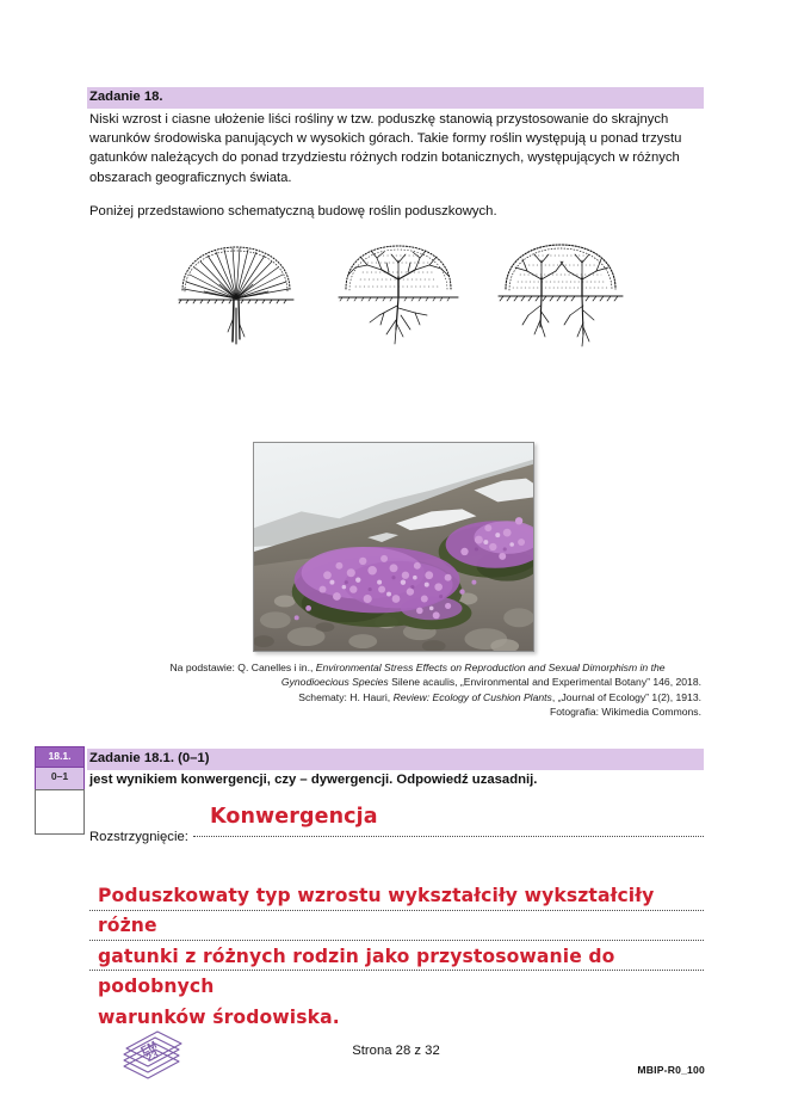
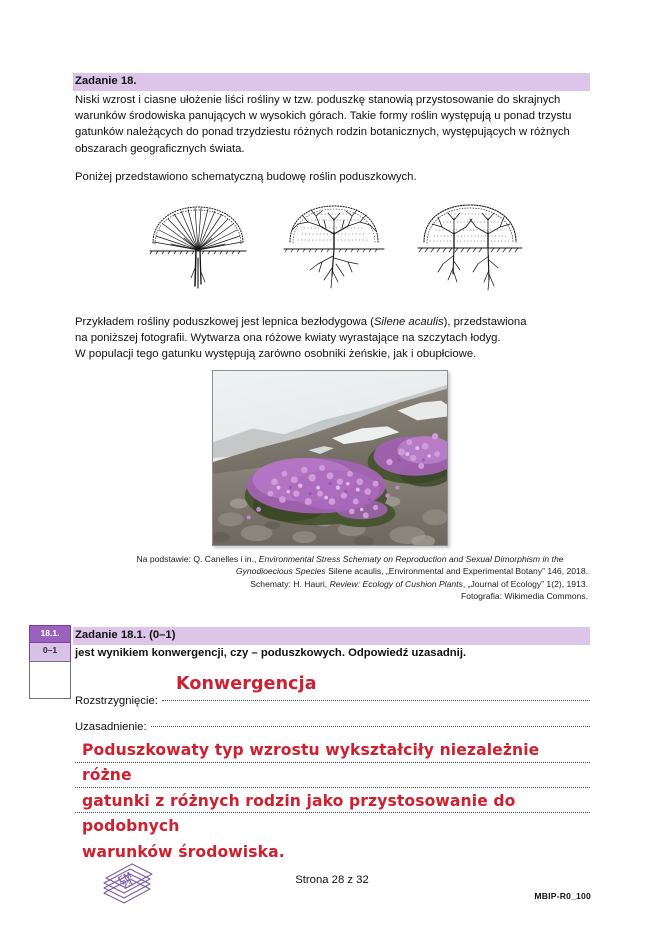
  Zadanie 18.
  Niski wzrost i ciasne ułożenie liści rośliny w tzw. poduszkę stanowią przystosowanie do skrajnych warunków środowiska panujących w wysokich górach. Takie formy roślin występują u ponad trzystu gatunków należących do ponad trzydziestu różnych rodzin botanicznych, występujących w różnych obszarach geograficznych świata.
  Poniżej przedstawiono schematyczną budowę roślin poduszkowych.
+ Przykładem rośliny poduszkowej jest lepnica bezłodygowa (Silene acaulis), przedstawiona
+ na poniższej fotografii. Wytwarza ona różowe kwiaty wyrastające na szczytach łodyg.
+ W populacji tego gatunku występują zarówno osobniki żeńskie, jak i obupłciowe.
- Na podstawie: Q. Canelles i in., Environmental Stress Effects on Reproduction and Sexual Dimorphism in the
+ Na podstawie: Q. Canelles i in., Environmental Stress Schematy on Reproduction and Sexual Dimorphism in the
  Gynodioecious Species Silene acaulis, „Environmental and Experimental Botany” 146, 2018.
  Schematy: H. Hauri, Review: Ecology of Cushion Plants, „Journal of Ecology” 1(2), 1913.
  Fotografia: Wikimedia Commons.
  18.1.
  0–1
  Zadanie 18.1. (0–1)
- jest wynikiem konwergencji, czy – dywergencji. Odpowiedź uzasadnij.
+ jest wynikiem konwergencji, czy – poduszkowych. Odpowiedź uzasadnij.
  Rozstrzygnięcie:
+ Uzasadnienie:
  Konwergencja
- Poduszkowaty typ wzrostu wykształciły wykształciły różne
+ Poduszkowaty typ wzrostu wykształciły niezależnie różne
  gatunki z różnych rodzin jako przystosowanie do podobnych
  warunków środowiska.
  Strona 28 z 32
  MBIP-R0_100
